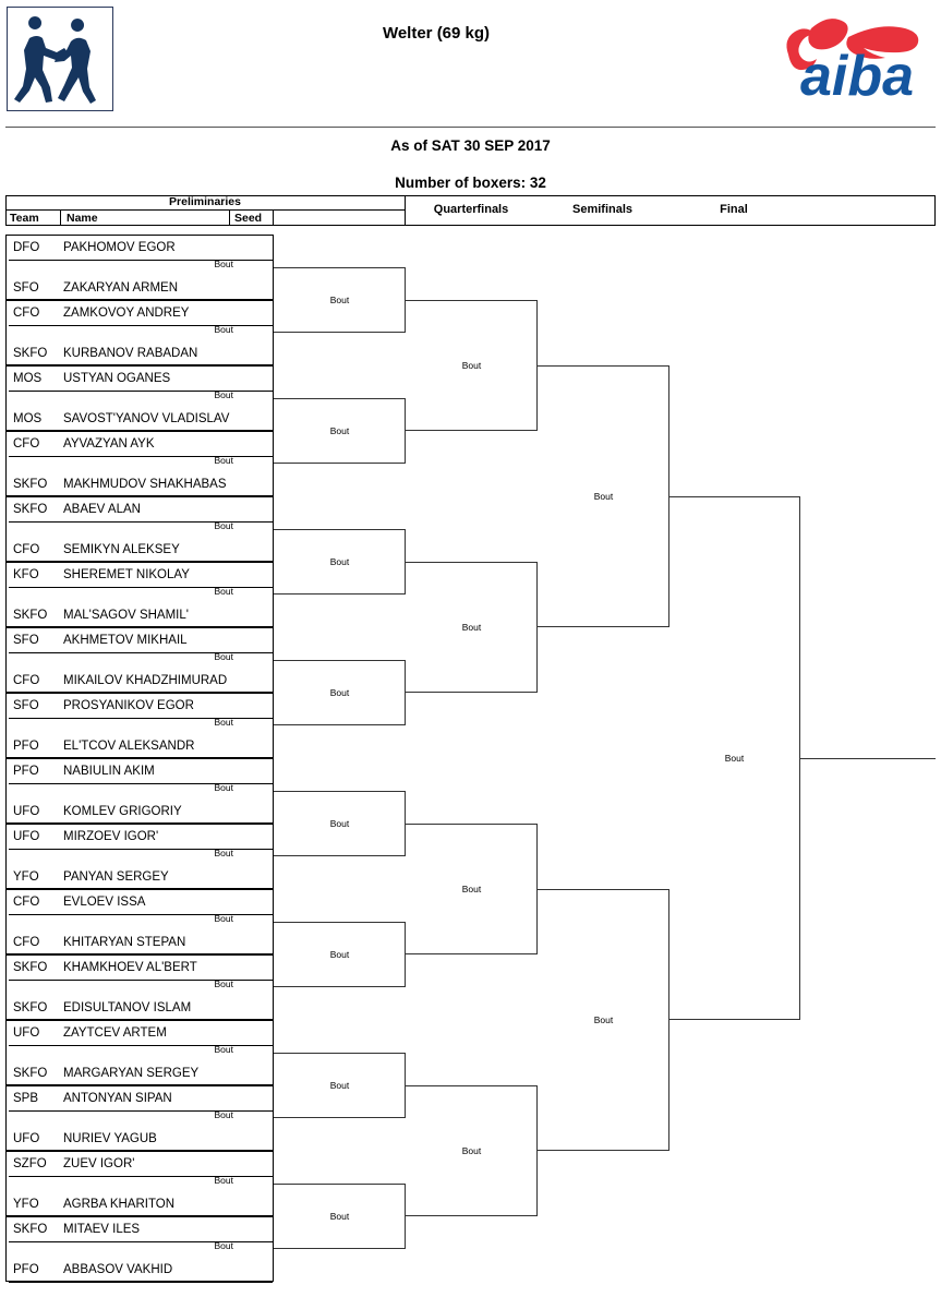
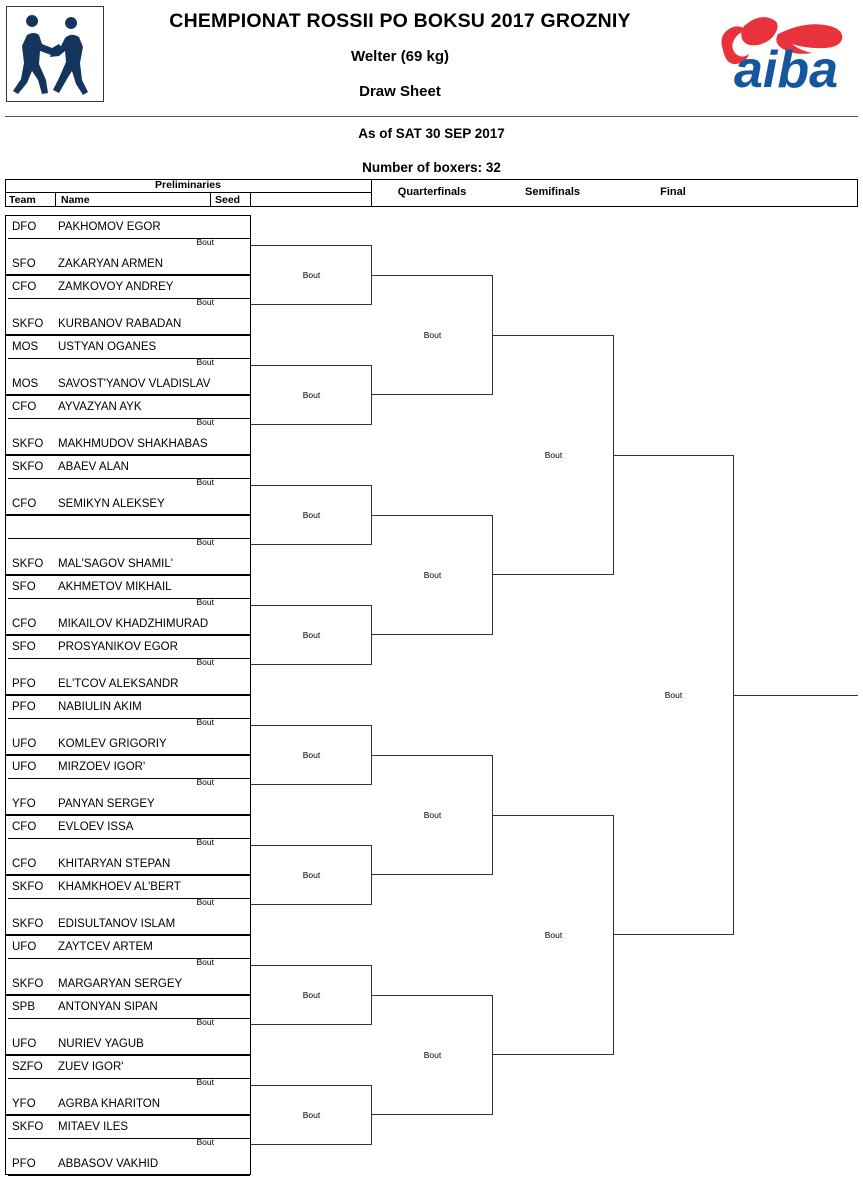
+ CHEMPIONAT ROSSII PO BOKSU 2017 GROZNIY
  Welter (69 kg)
+ Draw Sheet
  aiba
  As of SAT 30 SEP 2017
  Number of boxers: 32
  Preliminaries
  Team
  Name
  Seed
  Quarterfinals
  Semifinals
  Final
  DFO
  PAKHOMOV EGOR
  SFO
  ZAKARYAN ARMEN
  Bout
  CFO
  ZAMKOVOY ANDREY
  SKFO
  KURBANOV RABADAN
  Bout
  MOS
  USTYAN OGANES
  MOS
  SAVOST'YANOV VLADISLAV
  Bout
  CFO
  AYVAZYAN AYK
  SKFO
  MAKHMUDOV SHAKHABAS
  Bout
  SKFO
  ABAEV ALAN
  CFO
  SEMIKYN ALEKSEY
  Bout
- KFO
- SHEREMET NIKOLAY
  SKFO
  MAL'SAGOV SHAMIL'
  Bout
  SFO
  AKHMETOV MIKHAIL
  CFO
  MIKAILOV KHADZHIMURAD
  Bout
  SFO
  PROSYANIKOV EGOR
  PFO
  EL'TCOV ALEKSANDR
  Bout
  PFO
  NABIULIN AKIM
  UFO
  KOMLEV GRIGORIY
  Bout
  UFO
  MIRZOEV IGOR'
  YFO
  PANYAN SERGEY
  Bout
  CFO
  EVLOEV ISSA
  CFO
  KHITARYAN STEPAN
  Bout
  SKFO
  KHAMKHOEV AL'BERT
  SKFO
  EDISULTANOV ISLAM
  Bout
  UFO
  ZAYTCEV ARTEM
  SKFO
  MARGARYAN SERGEY
  Bout
  SPB
  ANTONYAN SIPAN
  UFO
  NURIEV YAGUB
  Bout
  SZFO
  ZUEV IGOR'
  YFO
  AGRBA KHARITON
  Bout
  SKFO
  MITAEV ILES
  PFO
  ABBASOV VAKHID
  Bout
  Bout
  Bout
  Bout
  Bout
  Bout
  Bout
  Bout
  Bout
  Bout
  Bout
  Bout
  Bout
  Bout
  Bout
  Bout
